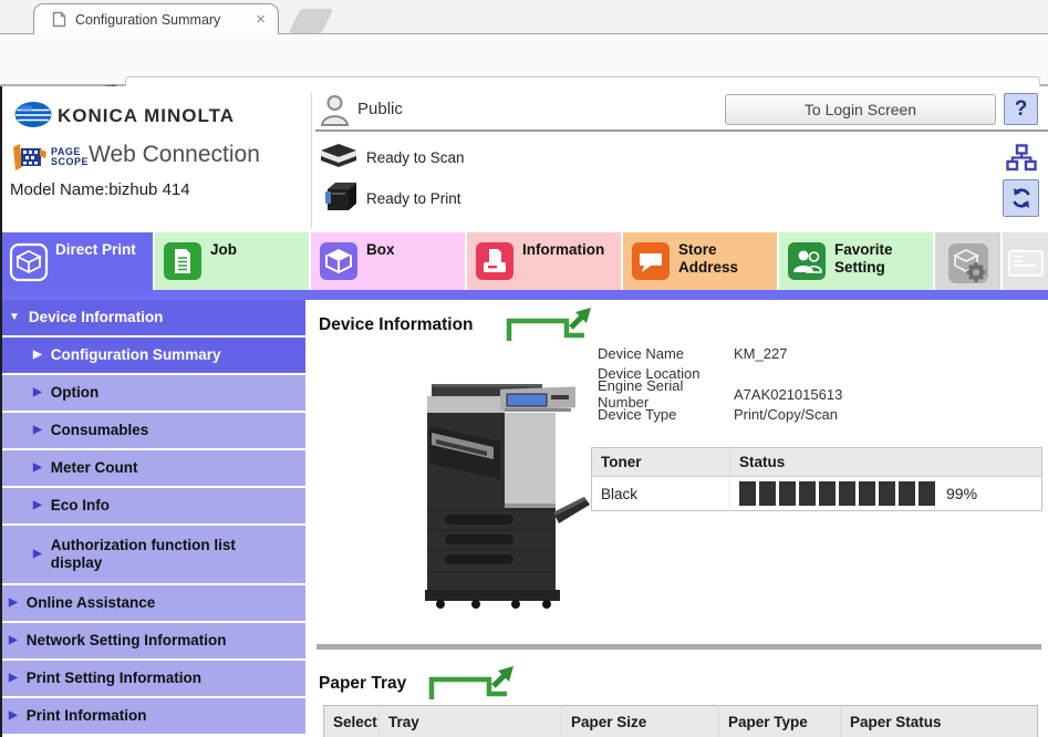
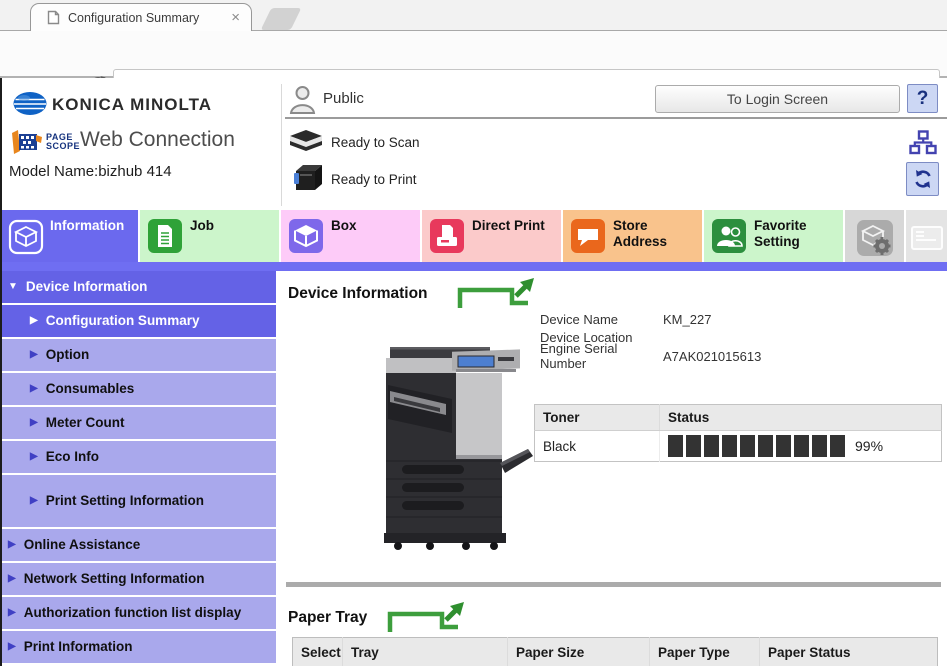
  Configuration Summary
  ×
  KONICA MINOLTA
  PAGE
  SCOPE
  Web Connection
  Model Name:bizhub 414
  Public
  To Login Screen
  ?
  Ready to Scan
  Ready to Print
- Direct Print
+ Information
  Job
  Box
- Information
+ Direct Print
  Store Address
  Favorite Setting
  Device Information
  Configuration Summary
  Option
  Consumables
  Meter Count
  Eco Info
- Authorization function list display
+ Print Setting Information
  Online Assistance
  Network Setting Information
- Print Setting Information
+ Authorization function list display
  Print Information
  Device Information
  Device Name
  KM_227
  Device Location
  Engine Serial Number
  A7AK021015613
- Device Type
- Print/Copy/Scan
  Toner	Status
  Black	99%
  Paper Tray
  Select	Tray	Paper Size	Paper Type	Paper Status
